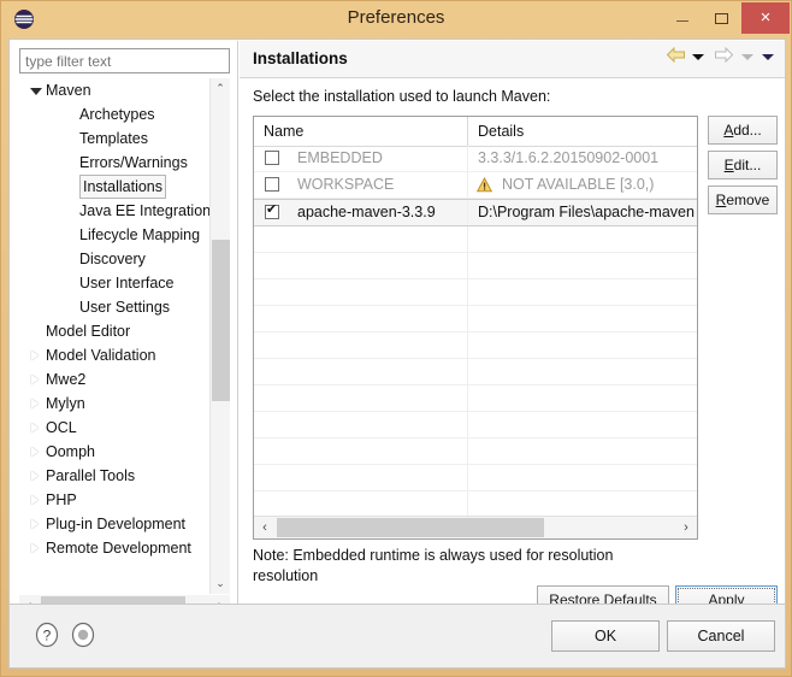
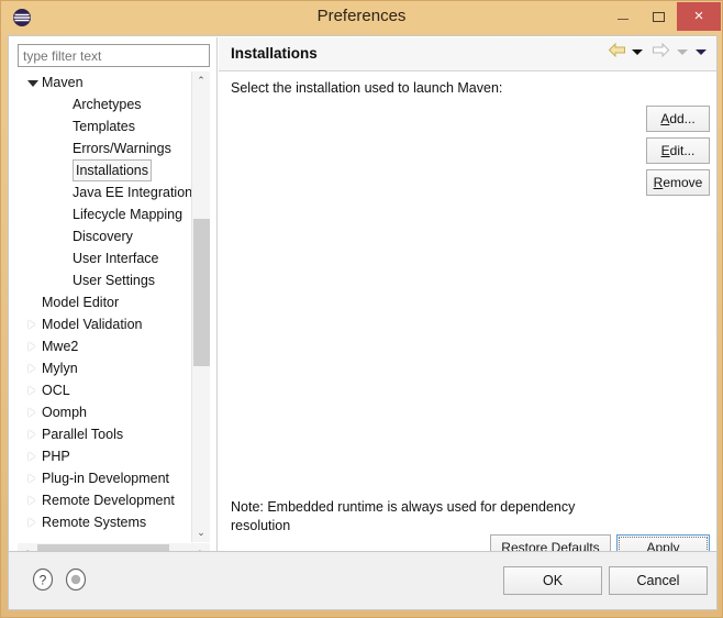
  Preferences
  ×
  type filter text
  Maven
  Archetypes
  Templates
  Errors/Warnings
  Installations
  Java EE Integration
  Lifecycle Mapping
  Discovery
  User Interface
  User Settings
  Model Editor
  Model Validation
  Mwe2
  Mylyn
  OCL
  Oomph
  Parallel Tools
  PHP
  Plug-in Development
  Remote Development
+ Remote Systems
  ⌃
  ⌄
  Installations
  Select the installation used to launch Maven:
- Name
- Details
- EMBEDDED
- 3.3.3/1.6.2.20150902-0001
- WORKSPACE
- NOT AVAILABLE [3.0,)
- apache-maven-3.3.9
- D:\Program Files\apache-maven
- ‹
- ›
  Add...
  Edit...
  Remove
- Note: Embedded runtime is always used for resolution resolution
+ Note: Embedded runtime is always used for dependency resolution
  Restore Defaults
  Apply
  ?
  OK
  Cancel
